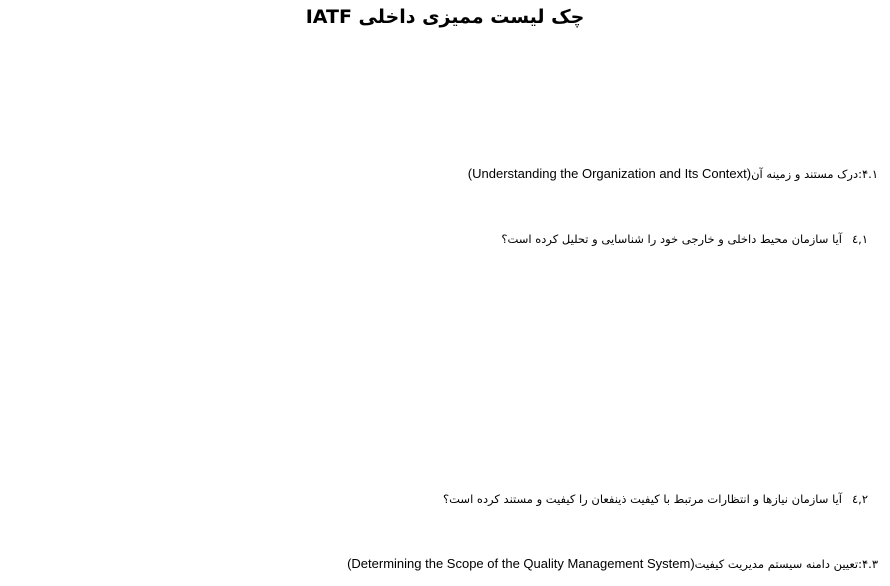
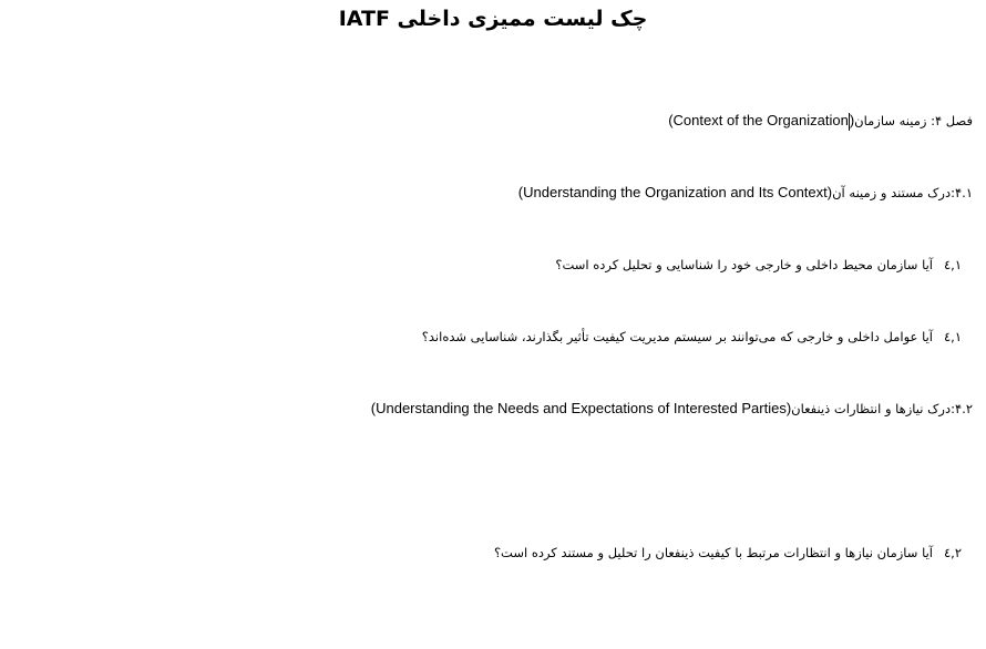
  چک لیست ممیزی داخلی IATF
+ فصل ۴: زمینه سازمان(Context of the Organization)
  ۴.۱:درک مستند و زمینه آن(Understanding the Organization and Its Context)
  ٤,١آیا سازمان محیط داخلی و خارجی خود را شناسایی و تحلیل کرده است؟
+ ٤,١آیا عوامل داخلی و خارجی که می‌توانند بر سیستم مدیریت کیفیت تأثیر بگذارند، شناسایی شده‌اند؟
+ ۴.۲:درک نیازها و انتظارات ذینفعان(Understanding the Needs and Expectations of Interested Parties)
- ٤,٢آیا سازمان نیازها و انتظارات مرتبط با کیفیت ذینفعان را کیفیت و مستند کرده است؟
+ ٤,٢آیا سازمان نیازها و انتظارات مرتبط با کیفیت ذینفعان را تحلیل و مستند کرده است؟
- ۴.۳:تعیین دامنه سیستم مدیریت کیفیت(Determining the Scope of the Quality Management System)
